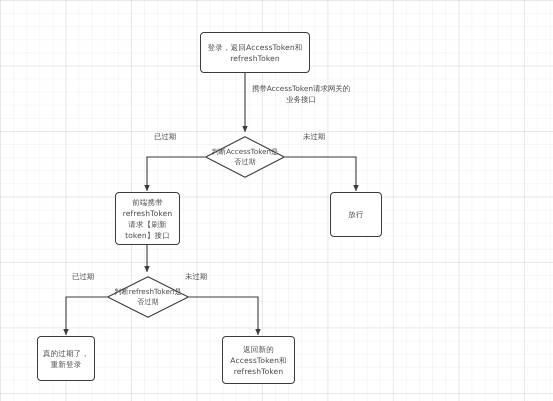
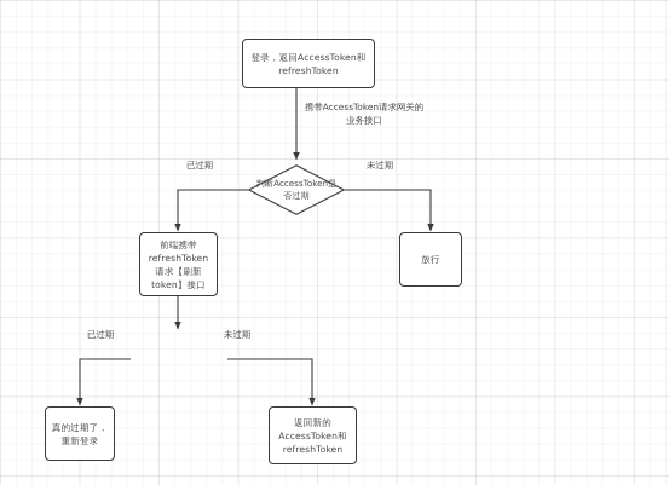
  登录，返回AccessToken和refreshToken
  携带AccessToken请求网关的业务接口
  判断AccessToken是否过期
  已过期
  未过期
  前端携带refreshToken请求【刷新token】接口
  放行
- 判断refreshToken是否过期
  已过期
  未过期
  真的过期了，重新登录
  返回新的AccessToken和refreshToken
